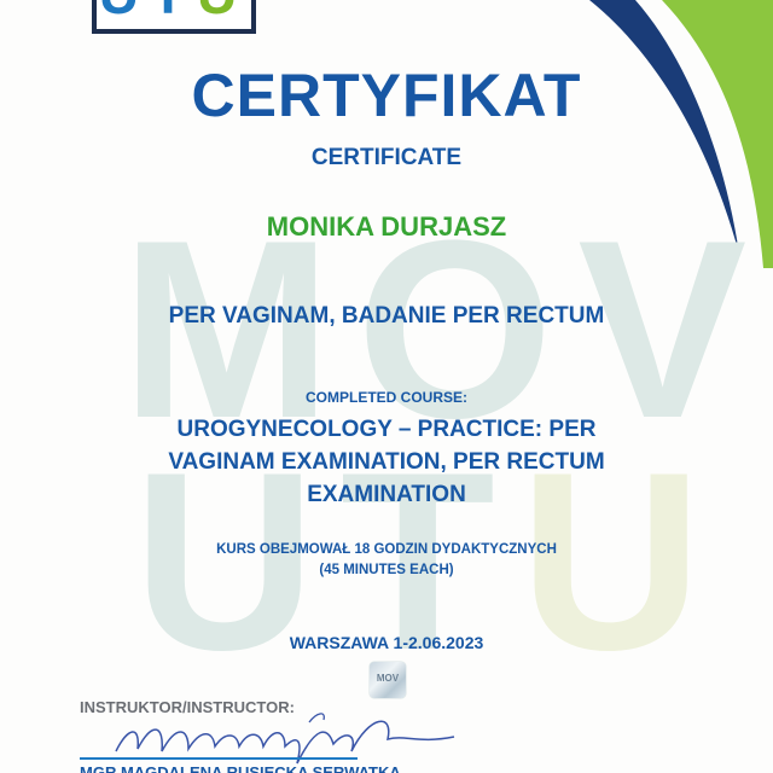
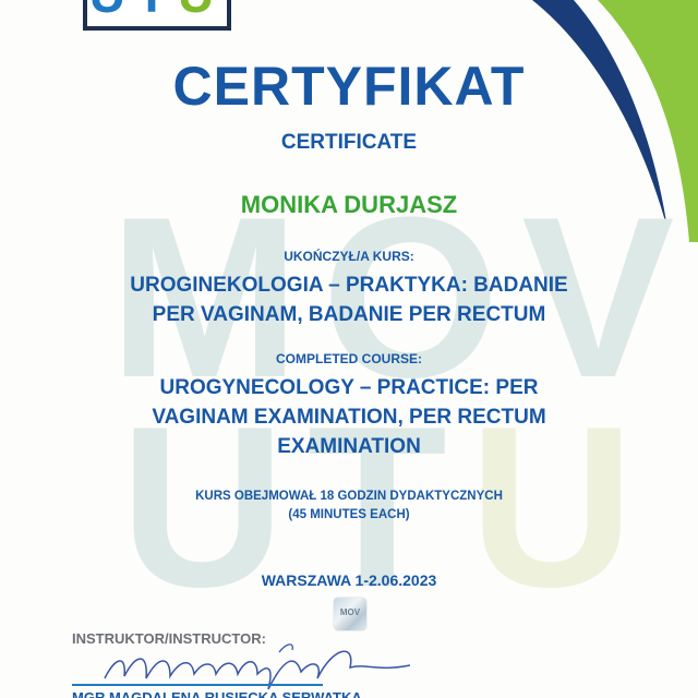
  MOV
  UTU
  CERTYFIKAT
  CERTIFICATE
  MONIKA DURJASZ
+ UKOŃCZYŁ/A KURS:
+ UROGINEKOLOGIA – PRAKTYKA: BADANIE
  PER VAGINAM, BADANIE PER RECTUM
  COMPLETED COURSE:
  UROGYNECOLOGY – PRACTICE: PER
  VAGINAM EXAMINATION, PER RECTUM
  EXAMINATION
  KURS OBEJMOWAŁ 18 GODZIN DYDAKTYCZNYCH
  (45 MINUTES EACH)
  WARSZAWA 1-2.06.2023
  MOV
  INSTRUKTOR/INSTRUCTOR:
